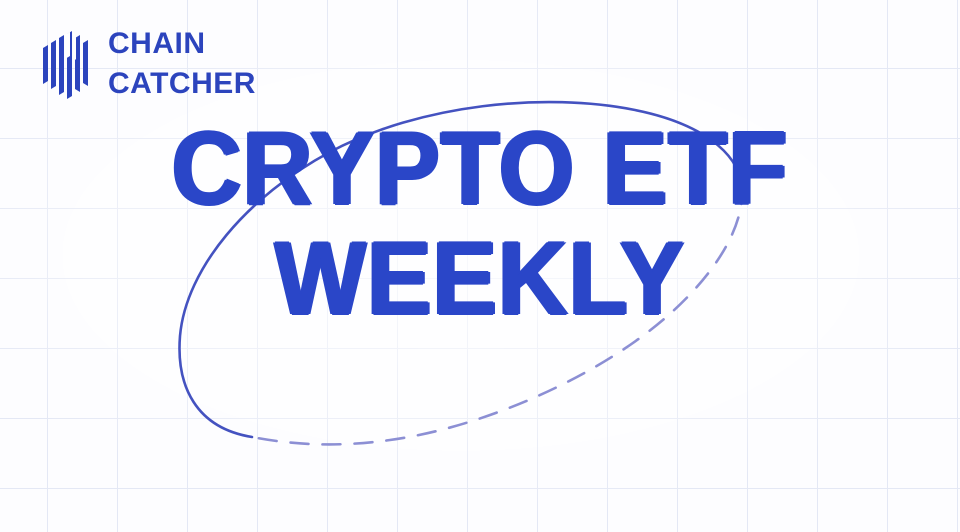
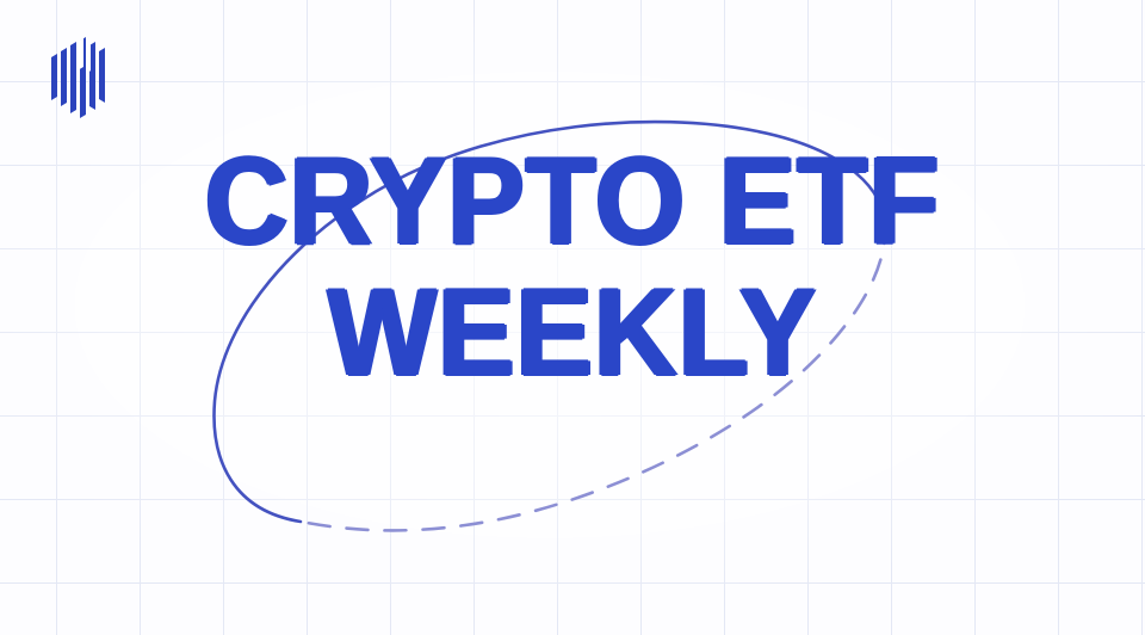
- CHAIN
- CATCHER
  CRYPTO ETF
  WEEKLY
